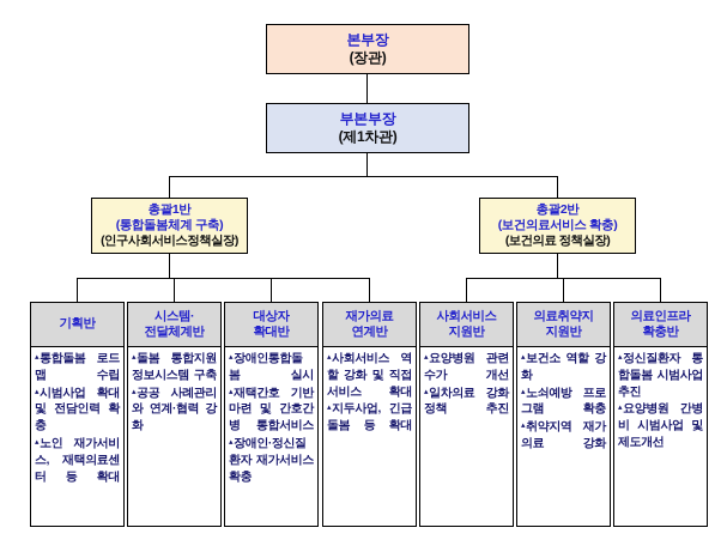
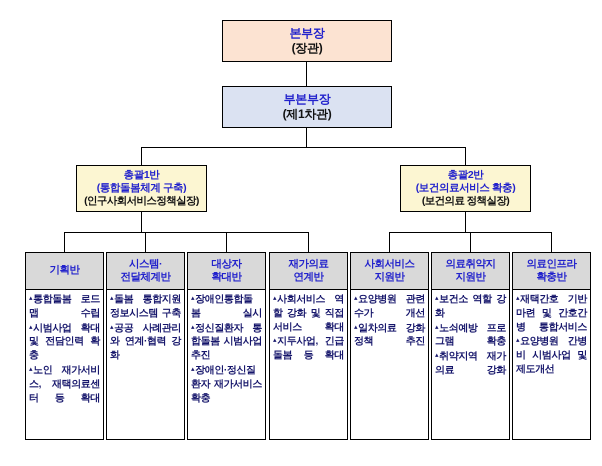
  본부장
  (장관)
  부본부장
  (제1차관)
  총괄1반
  (통합돌봄체계 구축)
  (인구사회서비스정책실장)
  총괄2반
  (보건의료서비스 확충)
  (보건의료 정책실장)
  기획반
  통합돌봄 로드맵 수립
  시범사업 확대 및 전담인력 확충
  노인 재가서비스, 재택의료센터 등 확대
  시스템·
  전달체계반
  돌봄 통합지원정보시스템 구축
  공공 사례관리와 연계·협력 강화
  대상자
  확대반
  장애인통합돌봄 실시
- 재택간호 기반 마련 및 간호간병 통합서비스
+ 정신질환자 통합돌봄 시범사업 추진
  장애인·정신질환자 재가서비스 확충
  재가의료
  연계반
  사회서비스 역할 강화 및 직접서비스 확대
  지두사업, 긴급돌봄 등 확대
  사회서비스
  지원반
  요양병원 관련 수가 개선
  일차의료 강화 정책 추진
  의료취약지
  지원반
  보건소 역할 강화
  노쇠예방 프로그램 확충
  취약지역 재가의료 강화
  의료인프라
  확충반
- 정신질환자 통합돌봄 시범사업 추진
+ 재택간호 기반 마련 및 간호간병 통합서비스
  요양병원 간병비 시범사업 및 제도개선
